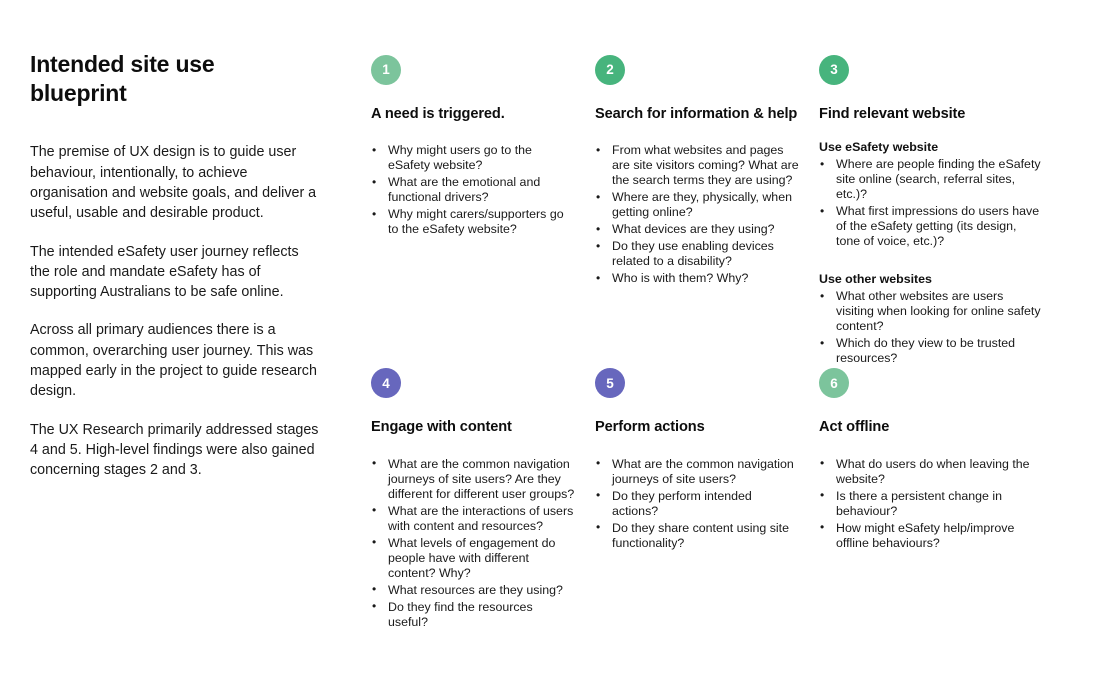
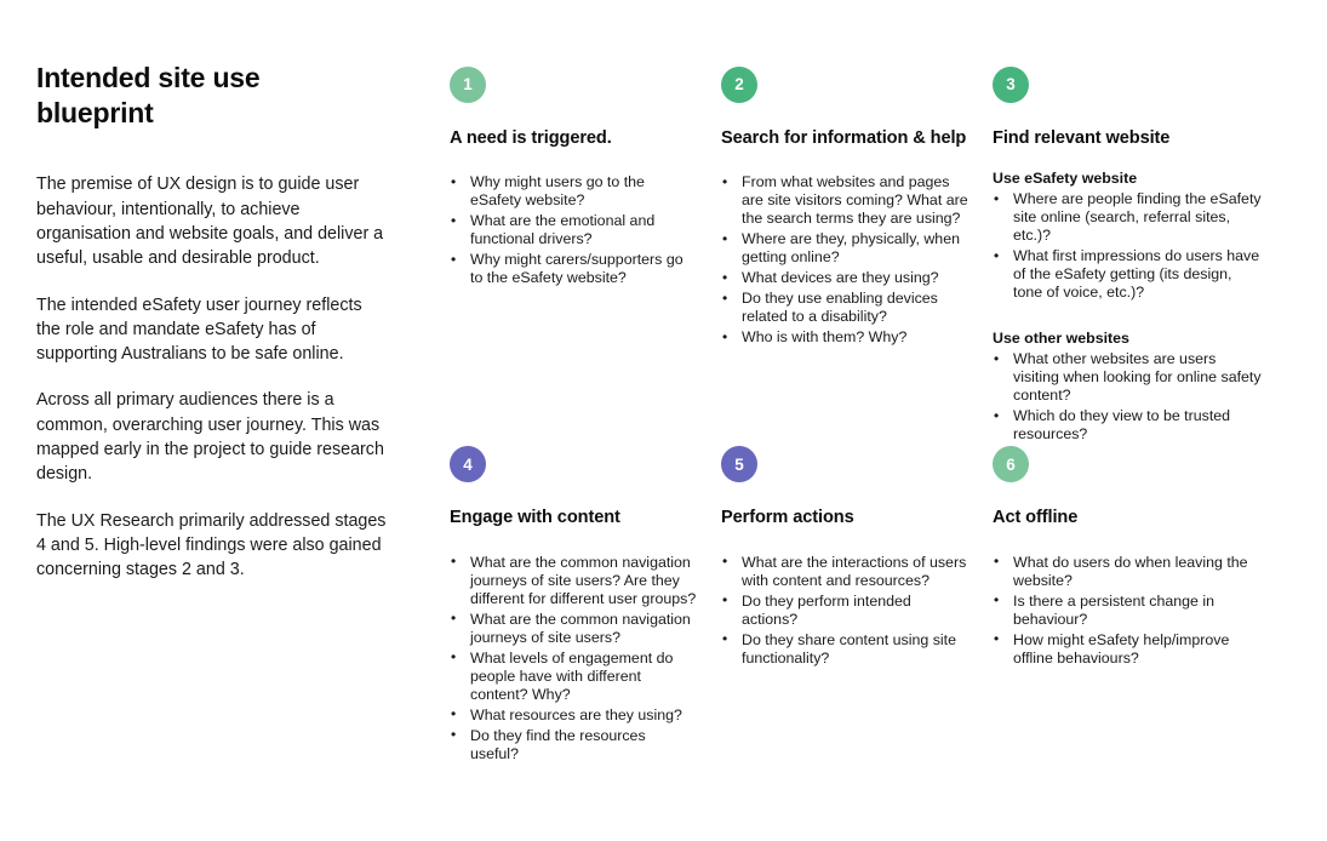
  Intended site use blueprint
  The premise of UX design is to guide user behaviour, intentionally, to achieve organisation and website goals, and deliver a useful, usable and desirable product.
  The intended eSafety user journey reflects the role and mandate eSafety has of supporting Australians to be safe online.
  Across all primary audiences there is a common, overarching user journey. This was mapped early in the project to guide research design.
  The UX Research primarily addressed stages 4 and 5. High-level findings were also gained concerning stages 2 and 3.
  1
  A need is triggered.
  Why might users go to the eSafety website?
  What are the emotional and functional drivers?
  Why might carers/supporters go to the eSafety website?
  2
  Search for information & help
  From what websites and pages are site visitors coming? What are the search terms they are using?
  Where are they, physically, when getting online?
  What devices are they using?
  Do they use enabling devices related to a disability?
  Who is with them? Why?
  3
  Find relevant website
  Use eSafety website
  Where are people finding the eSafety site online (search, referral sites, etc.)?
  What first impressions do users have of the eSafety getting (its design, tone of voice, etc.)?
  Use other websites
  What other websites are users visiting when looking for online safety content?
  Which do they view to be trusted resources?
  4
  Engage with content
  What are the common navigation journeys of site users? Are they different for different user groups?
- What are the interactions of users with content and resources?
+ What are the common navigation journeys of site users?
  What levels of engagement do people have with different content? Why?
  What resources are they using?
  Do they find the resources useful?
  5
  Perform actions
- What are the common navigation journeys of site users?
+ What are the interactions of users with content and resources?
  Do they perform intended actions?
  Do they share content using site functionality?
  6
  Act offline
  What do users do when leaving the website?
  Is there a persistent change in behaviour?
  How might eSafety help/improve offline behaviours?
